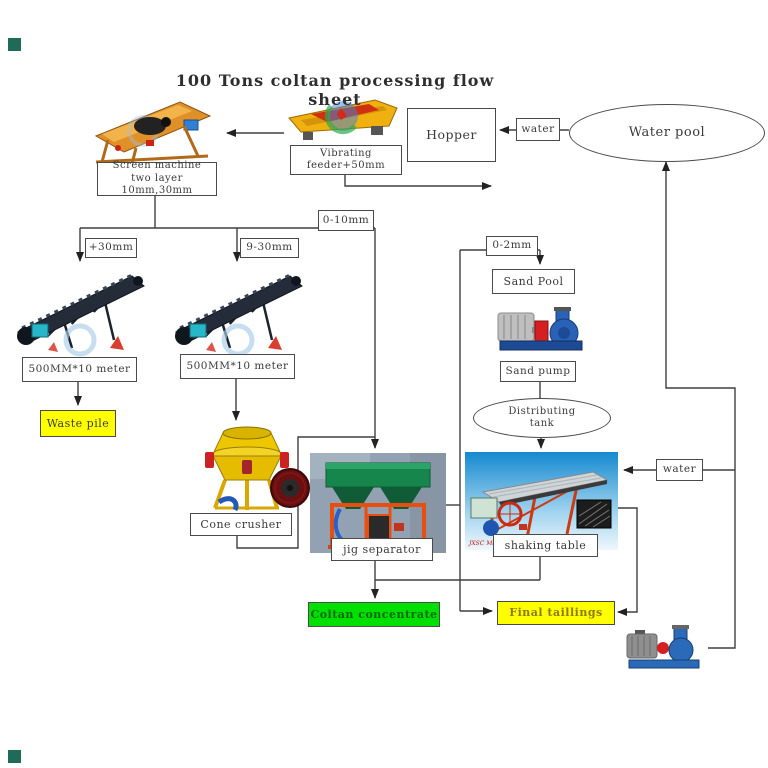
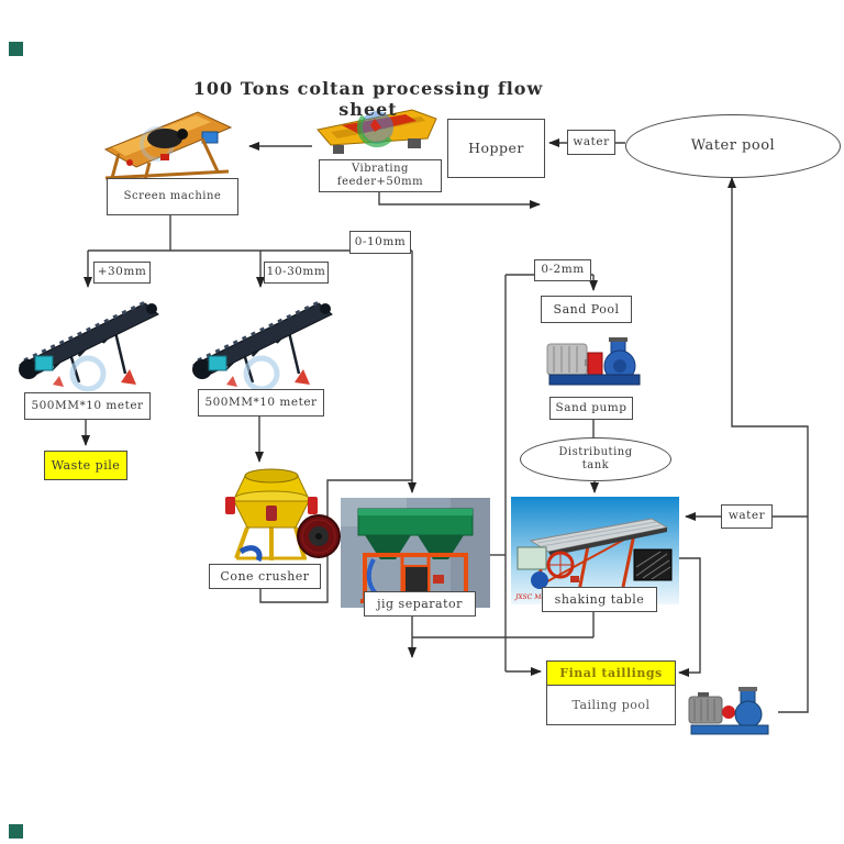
  100 Tons coltan processing flow sheet
  Hopper
  water
  Water pool
  Screen machine
- two layer 10mm,30mm
  Vibrating
  feeder+50mm
  0-10mm
  +30mm
- 9-30mm
+ 10-30mm
  500MM*10 meter
  500MM*10 meter
  Waste pile
  Cone crusher
  jig separator
  0-2mm
  Sand Pool
  Sand pump
  Distributing
  tank
  shaking table
  water
- Coltan concentrate
  Final taillings
+ Tailing pool
